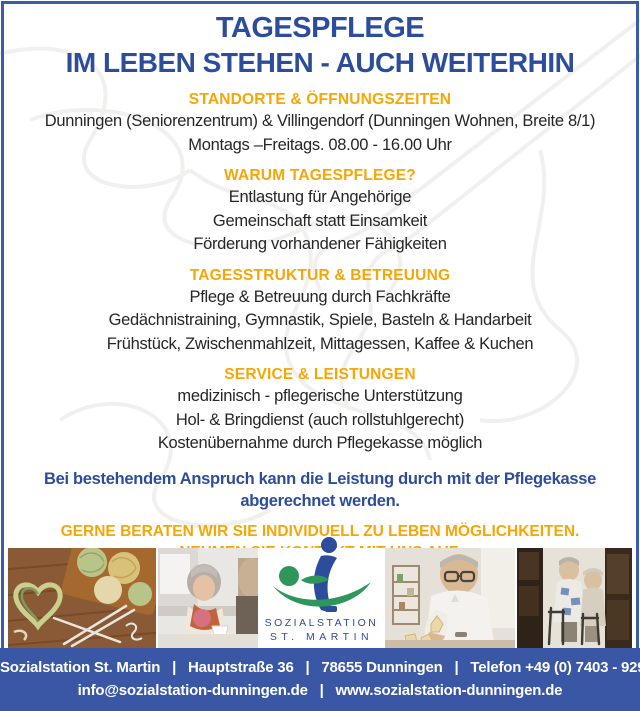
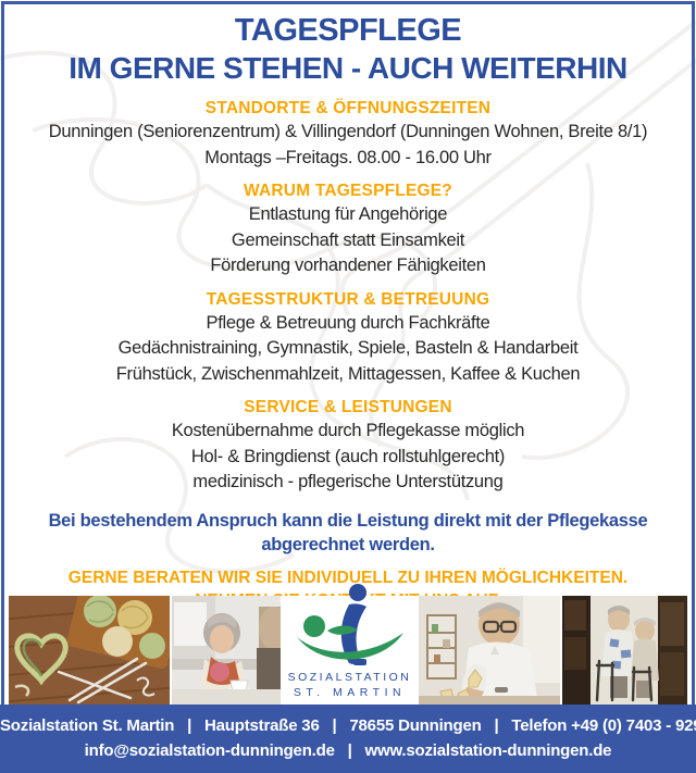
  TAGESPFLEGE
- IM LEBEN STEHEN - AUCH WEITERHIN
+ IM GERNE STEHEN - AUCH WEITERHIN
  STANDORTE & ÖFFNUNGSZEITEN
  Dunningen (Seniorenzentrum) & Villingendorf (Dunningen Wohnen, Breite 8/1)
  Montags –Freitags. 08.00 - 16.00 Uhr
  WARUM TAGESPFLEGE?
  Entlastung für Angehörige
  Gemeinschaft statt Einsamkeit
  Förderung vorhandener Fähigkeiten
  TAGESSTRUKTUR & BETREUUNG
  Pflege & Betreuung durch Fachkräfte
  Gedächnistraining, Gymnastik, Spiele, Basteln & Handarbeit
  Frühstück, Zwischenmahlzeit, Mittagessen, Kaffee & Kuchen
  SERVICE & LEISTUNGEN
- medizinisch - pflegerische Unterstützung
+ Kostenübernahme durch Pflegekasse möglich
  Hol- & Bringdienst (auch rollstuhlgerecht)
- Kostenübernahme durch Pflegekasse möglich
+ medizinisch - pflegerische Unterstützung
- Bei bestehendem Anspruch kann die Leistung durch mit der Pflegekasse abgerechnet werden.
+ Bei bestehendem Anspruch kann die Leistung direkt mit der Pflegekasse abgerechnet werden.
- GERNE BERATEN WIR SIE INDIVIDUELL ZU LEBEN MÖGLICHKEITEN.
+ GERNE BERATEN WIR SIE INDIVIDUELL ZU IHREN MÖGLICHKEITEN.
  SOZIALSTATION
  ST. MARTIN
  Sozialstation St. Martin | Hauptstraße 36 | 78655 Dunningen | Telefon +49 (0) 7403 - 92
  info@sozialstation-dunningen.de | www.sozialstation-dunningen.de
